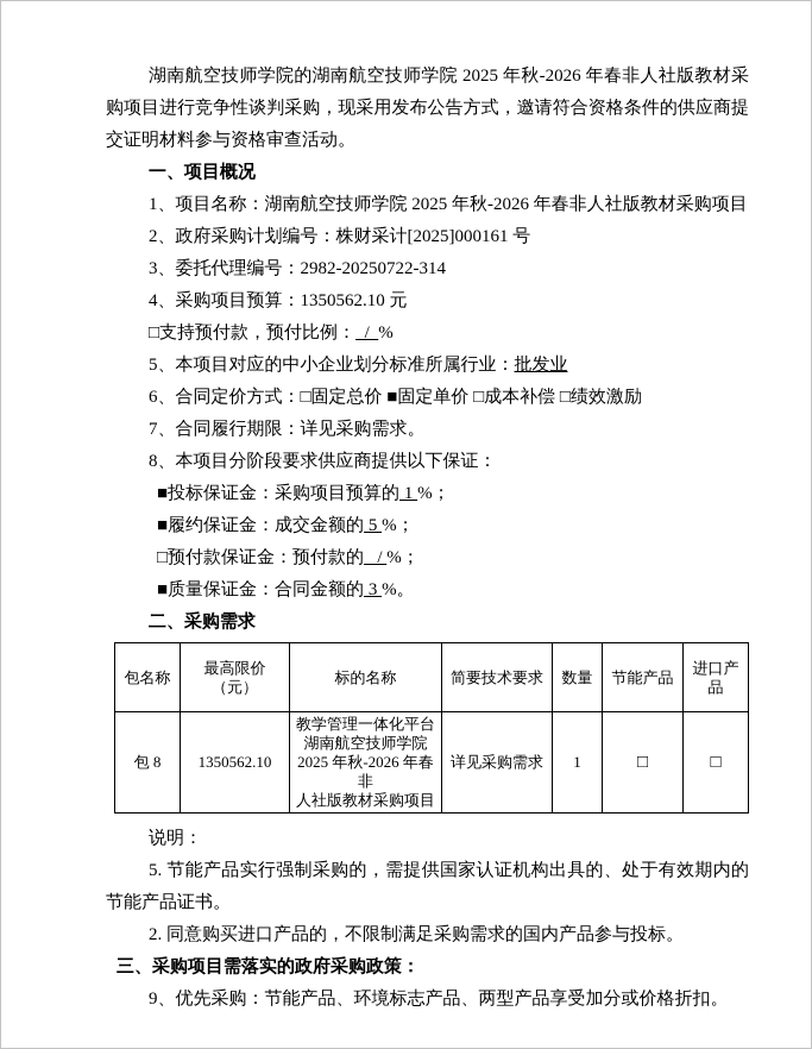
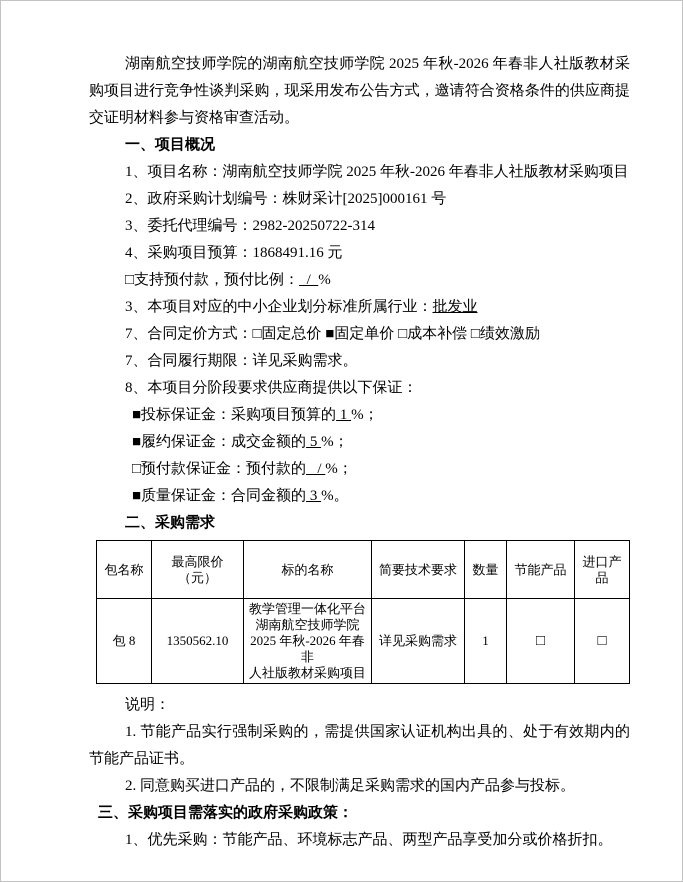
  湖南航空技师学院的湖南航空技师学院 2025 年秋-2026 年春非人社版教材采购项目进行竞争性谈判采购，现采用发布公告方式，邀请符合资格条件的供应商提交证明材料参与资格审查活动。
  一、项目概况
  1、项目名称：湖南航空技师学院 2025 年秋-2026 年春非人社版教材采购项目
  2、政府采购计划编号：株财采计[2025]000161 号
  3、委托代理编号：2982-20250722-314
- 4、采购项目预算：1350562.10 元
+ 4、采购项目预算：1868491.16 元
  □支持预付款，预付比例： / %
- 5、本项目对应的中小企业划分标准所属行业：批发业
+ 3、本项目对应的中小企业划分标准所属行业：批发业
- 6、合同定价方式：□固定总价 ■固定单价 □成本补偿 □绩效激励
+ 7、合同定价方式：□固定总价 ■固定单价 □成本补偿 □绩效激励
  7、合同履行期限：详见采购需求。
  8、本项目分阶段要求供应商提供以下保证：
  ■投标保证金：采购项目预算的 1 %；
  ■履约保证金：成交金额的 5 %；
  □预付款保证金：预付款的 / %；
  ■质量保证金：合同金额的 3 %。
  二、采购需求
  包名称	最高限价（元）	标的名称	简要技术要求	数量	节能产品	进口产品
  包 8	1350562.10	教学管理一体化平台 湖南航空技师学院 2025 年秋-2026 年春非 人社版教材采购项目	详见采购需求	1	□	□
  说明：
- 5. 节能产品实行强制采购的，需提供国家认证机构出具的、处于有效期内的节能产品证书。
+ 1. 节能产品实行强制采购的，需提供国家认证机构出具的、处于有效期内的节能产品证书。
  2. 同意购买进口产品的，不限制满足采购需求的国内产品参与投标。
  三、采购项目需落实的政府采购政策：
- 9、优先采购：节能产品、环境标志产品、两型产品享受加分或价格折扣。
+ 1、优先采购：节能产品、环境标志产品、两型产品享受加分或价格折扣。
